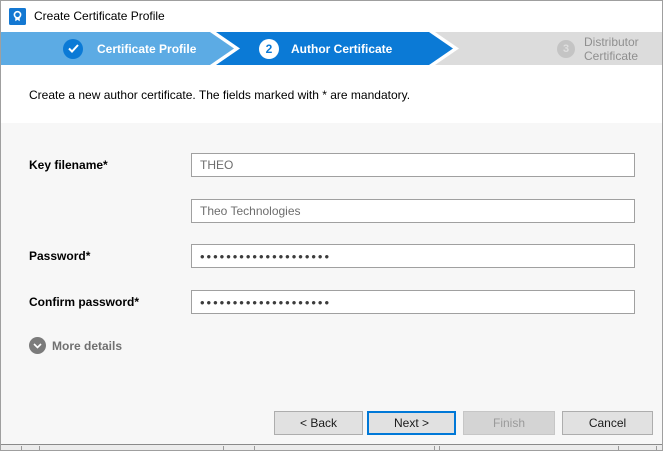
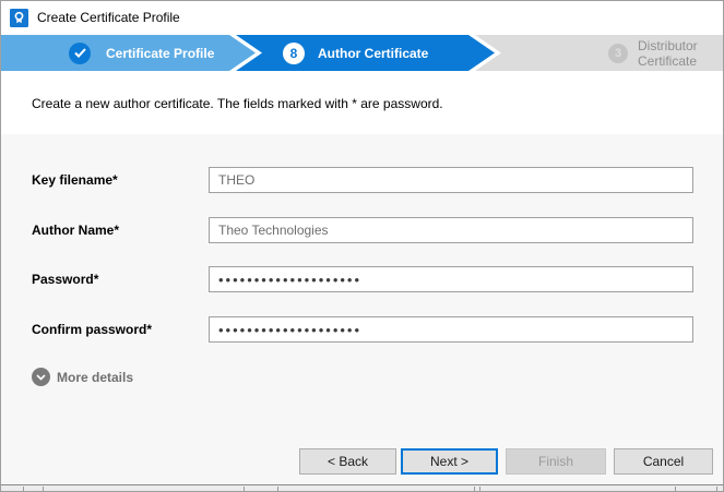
  Create Certificate Profile
  Certificate Profile
- 2
+ 8
  Author Certificate
  3
  Distributor Certificate
- Create a new author certificate. The fields marked with * are mandatory.
+ Create a new author certificate. The fields marked with * are password.
  Key filename*
  THEO
+ Author Name*
  Theo Technologies
  Password*
  ••••••••••••••••••••
  Confirm password*
  ••••••••••••••••••••
  More details
  < Back
  Next >
  Finish
  Cancel
